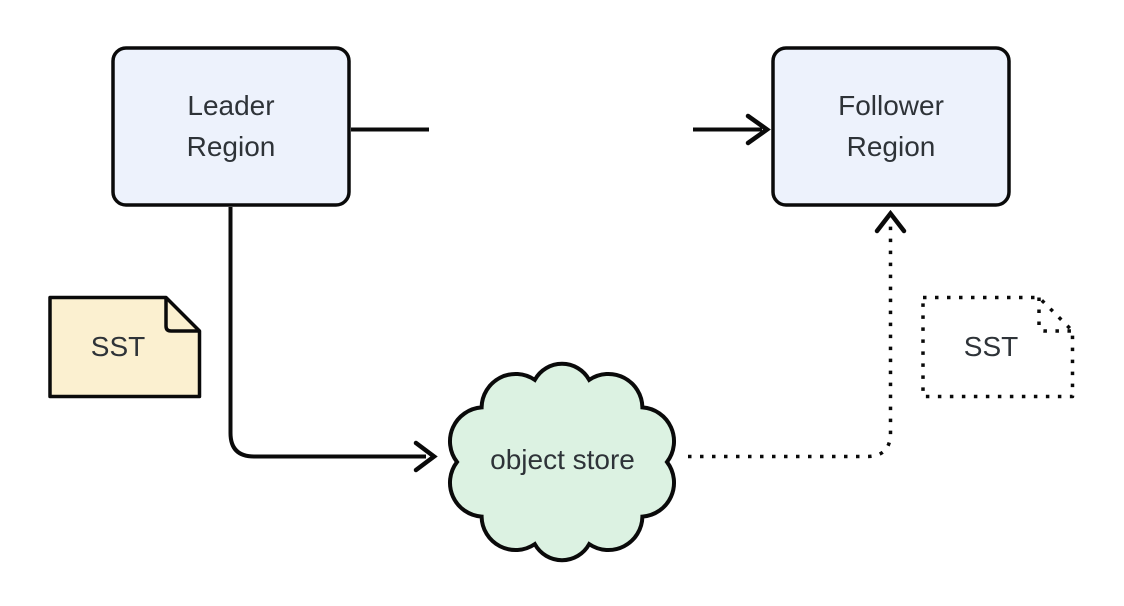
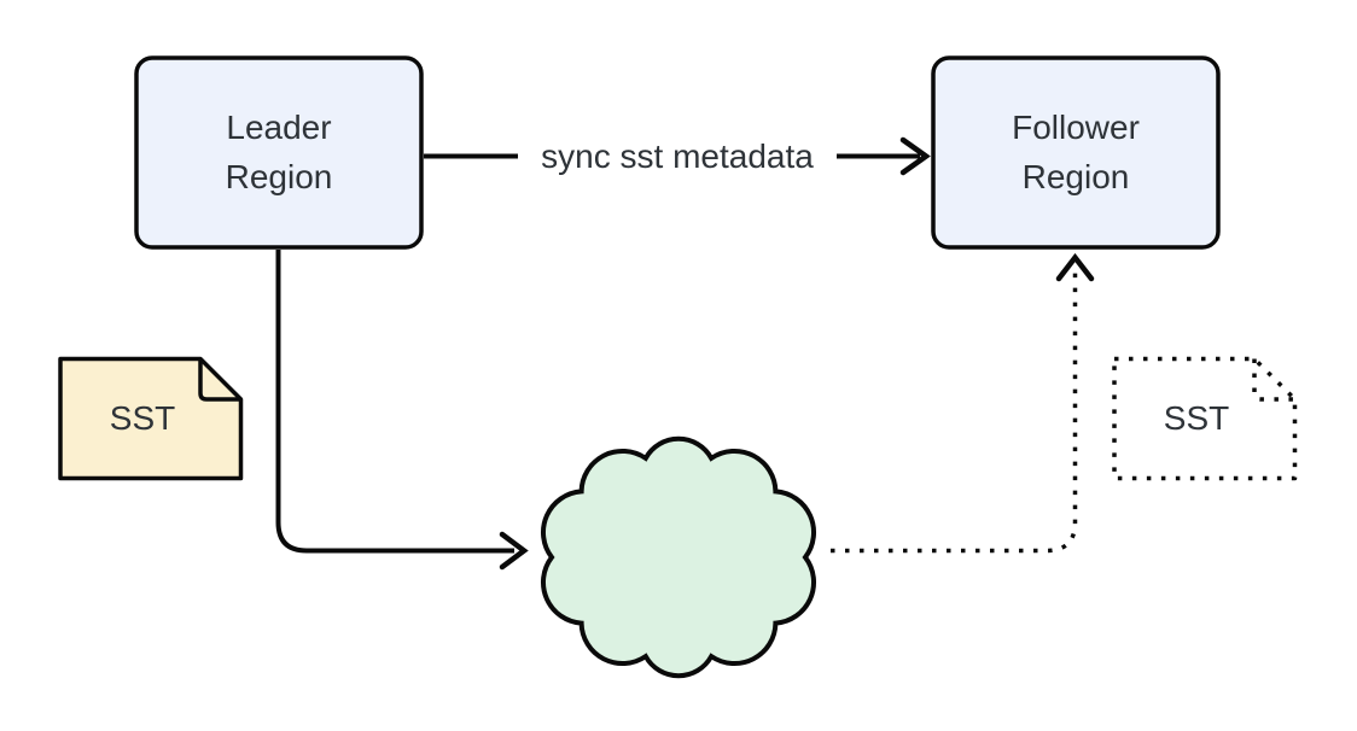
  Leader
  Region
  Follower
  Region
+ sync sst metadata
  SST
  SST
- object store
